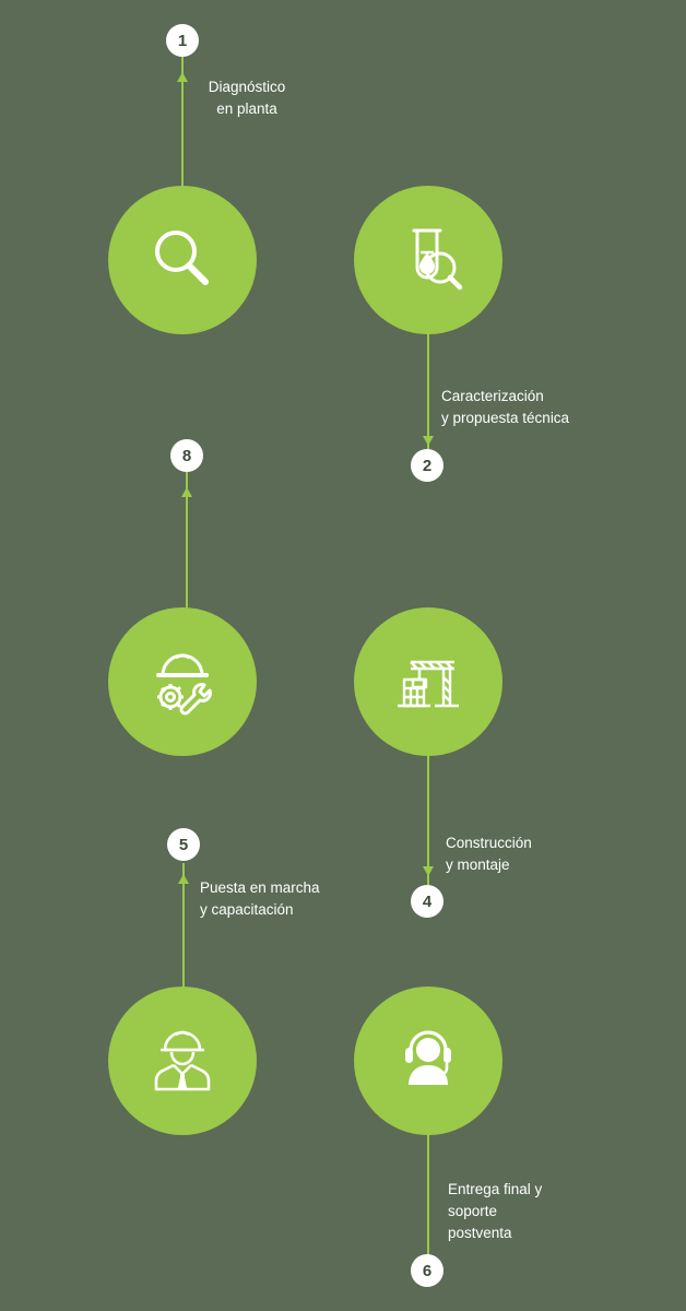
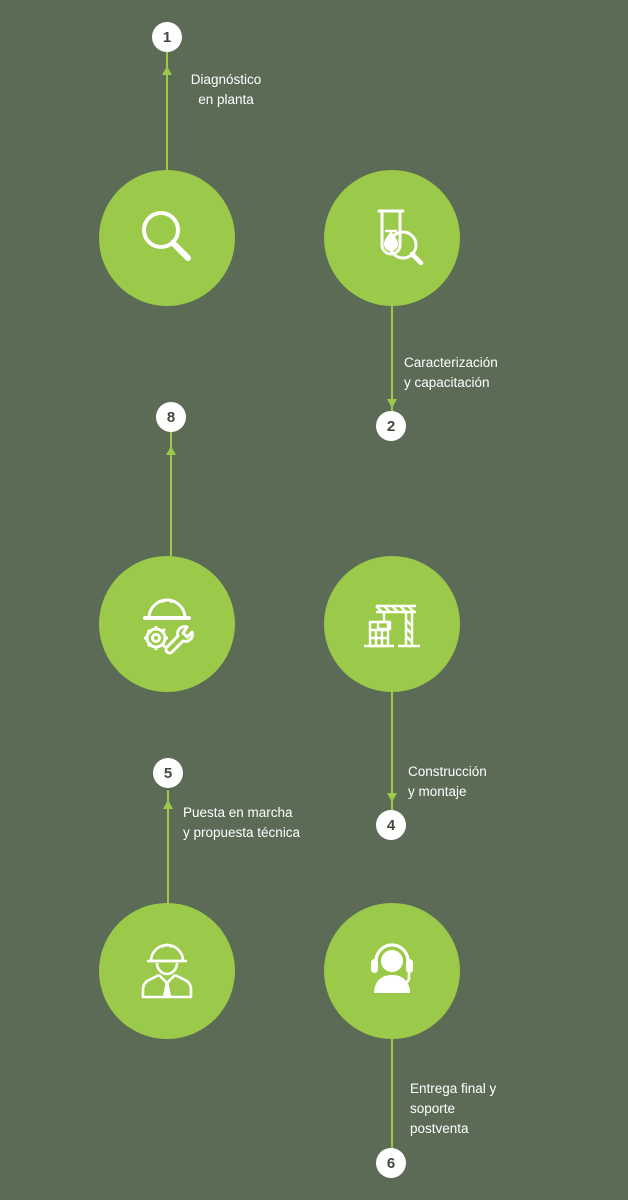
  1
  Diagnóstico
  en planta
  Caracterización
- y propuesta técnica
+ y capacitación
  2
  8
  Construcción
  y montaje
  4
  5
  Puesta en marcha
- y capacitación
+ y propuesta técnica
  Entrega final y
  soporte
  postventa
  6
